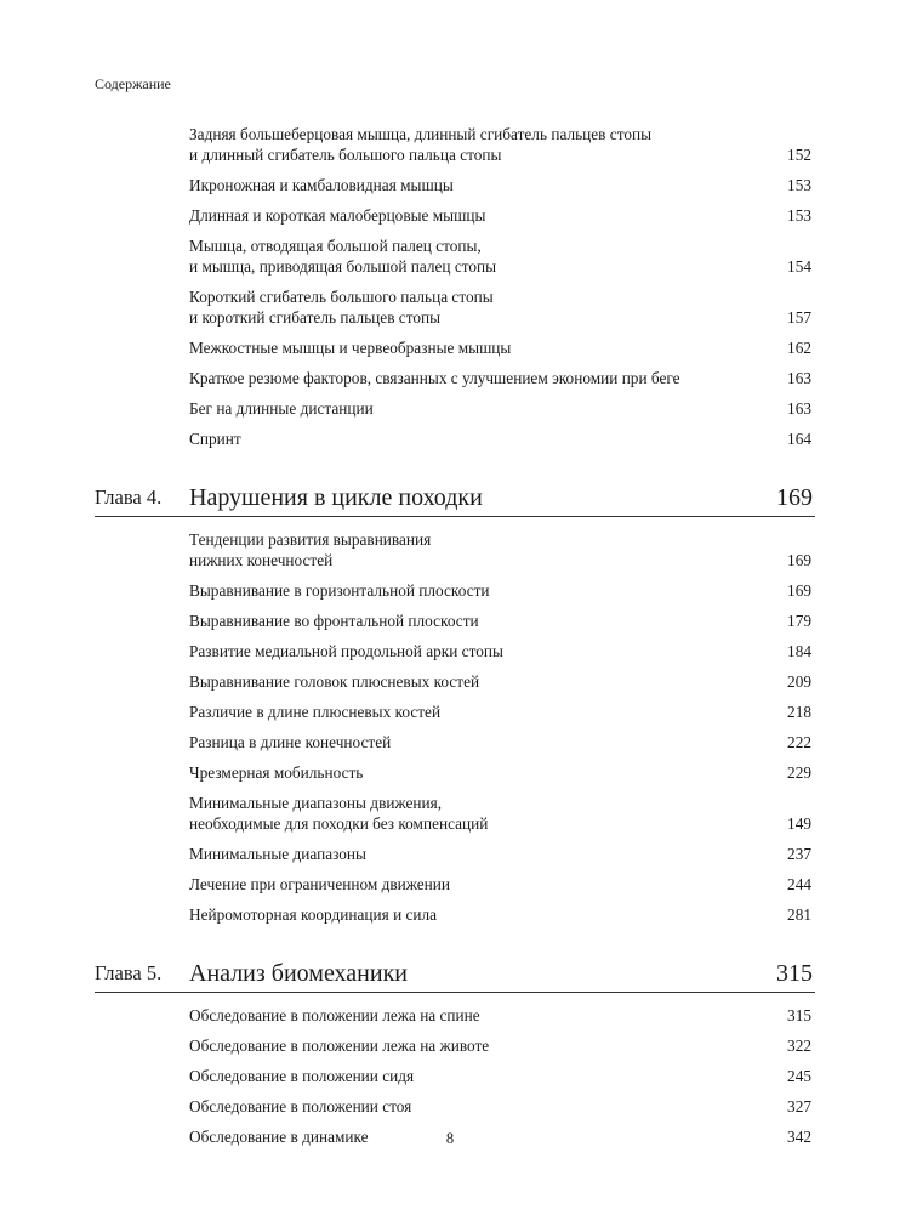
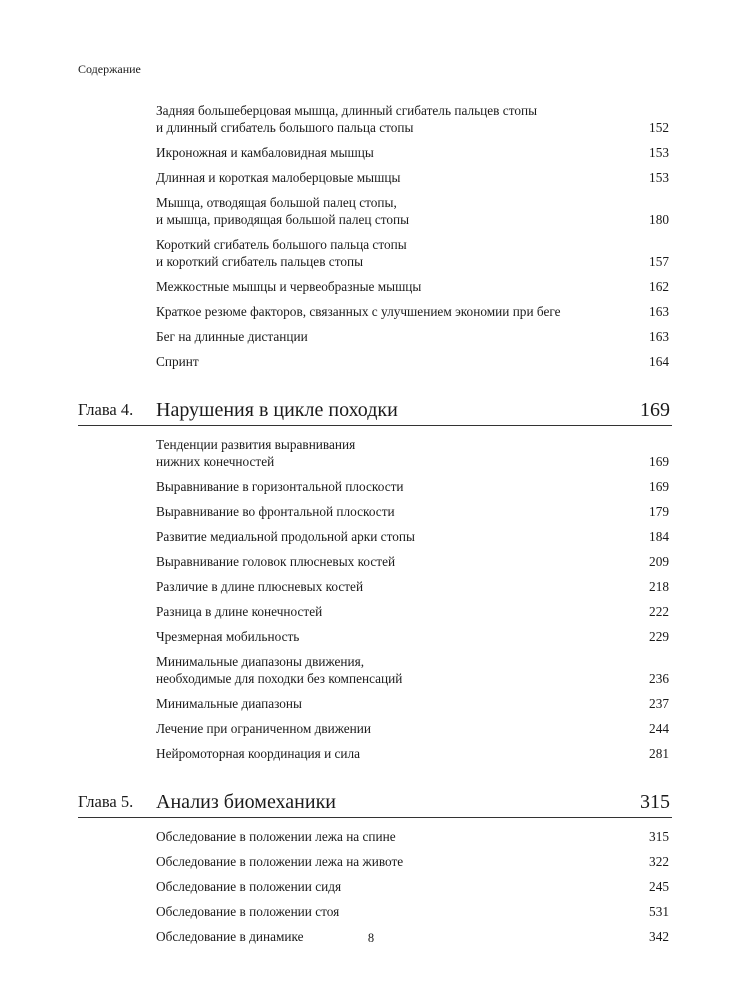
  Содержание
  Задняя большеберцовая мышца, длинный сгибатель пальцев стопы
  и длинный сгибатель большого пальца стопы
  152
  Икроножная и камбаловидная мышцы
  153
  Длинная и короткая малоберцовые мышцы
  153
  Мышца, отводящая большой палец стопы,
  и мышца, приводящая большой палец стопы
- 154
+ 180
  Короткий сгибатель большого пальца стопы
  и короткий сгибатель пальцев стопы
  157
  Межкостные мышцы и червеобразные мышцы
  162
  Краткое резюме факторов, связанных с улучшением экономии при беге
  163
  Бег на длинные дистанции
  163
  Спринт
  164
  Глава 4.
  Нарушения в цикле походки
  169
  Тенденции развития выравнивания
  нижних конечностей
  169
  Выравнивание в горизонтальной плоскости
  169
  Выравнивание во фронтальной плоскости
  179
  Развитие медиальной продольной арки стопы
  184
  Выравнивание головок плюсневых костей
  209
  Различие в длине плюсневых костей
  218
  Разница в длине конечностей
  222
  Чрезмерная мобильность
  229
  Минимальные диапазоны движения,
  необходимые для походки без компенсаций
- 149
+ 236
  Минимальные диапазоны
  237
  Лечение при ограниченном движении
  244
  Нейромоторная координация и сила
  281
  Глава 5.
  Анализ биомеханики
  315
  Обследование в положении лежа на спине
  315
  Обследование в положении лежа на животе
  322
  Обследование в положении сидя
  245
  Обследование в положении стоя
- 327
+ 531
  Обследование в динамике
  342
  8
